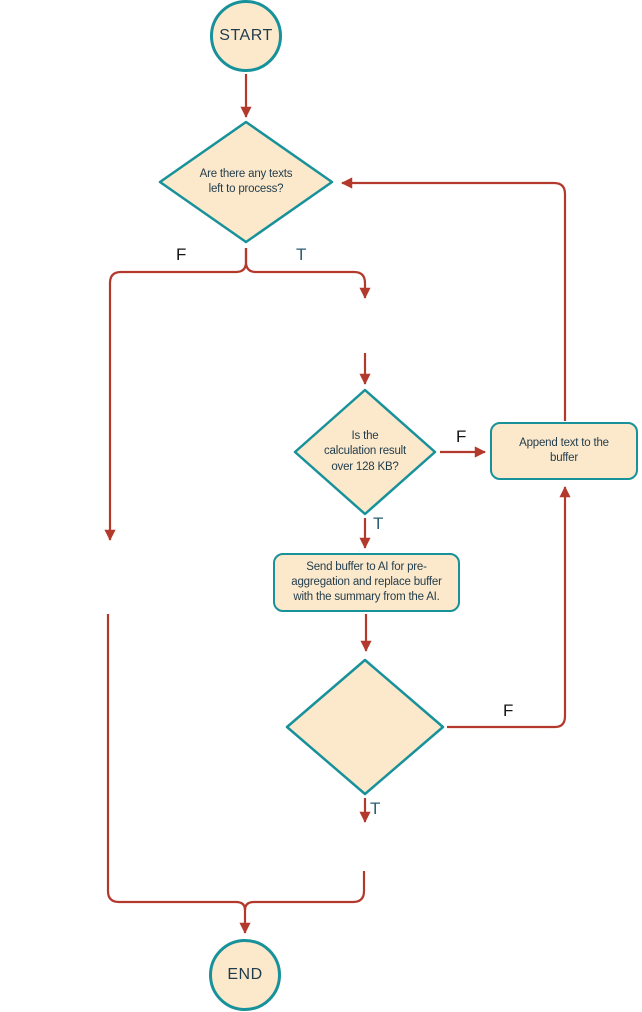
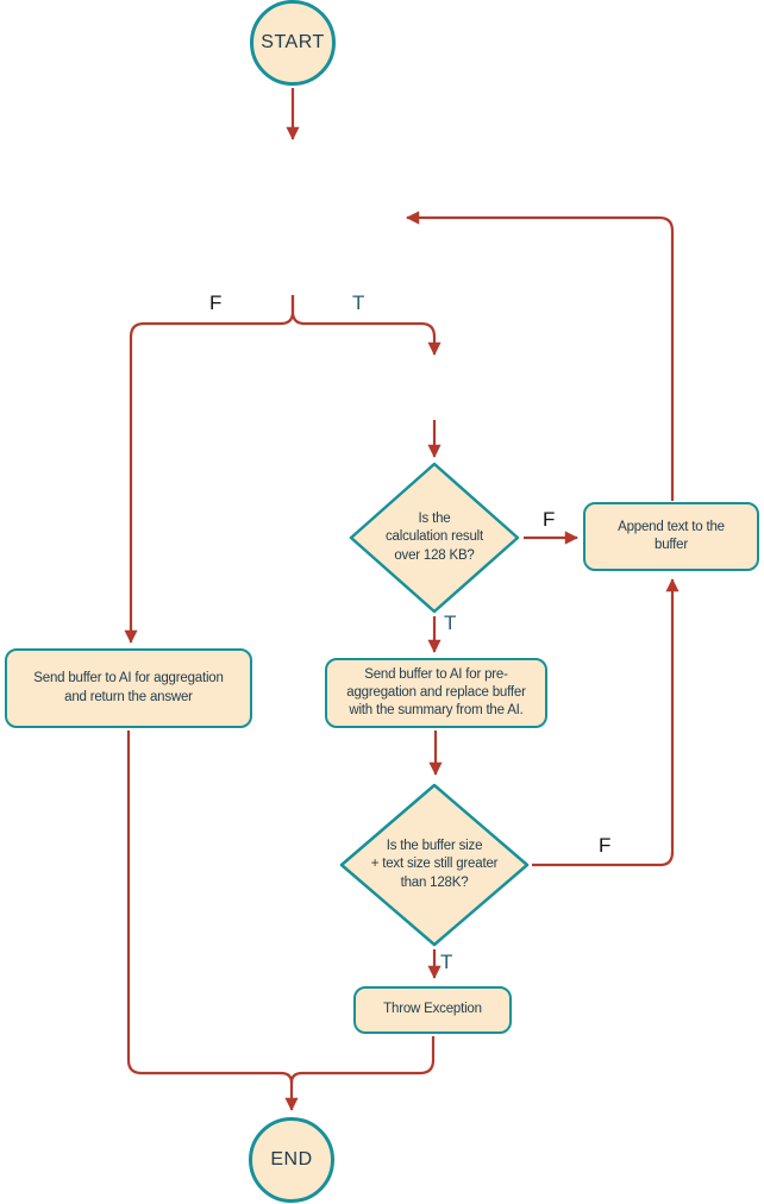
  START
- Are there any texts
- left to process?
  Is the
  calculation result
  over 128 KB?
  Append text to the
  buffer
  Send buffer to AI for pre-
  aggregation and replace buffer
  with the summary from the AI.
+ Is the buffer size
+ + text size still greater
+ than 128K?
+ Send buffer to AI for aggregation
+ and return the answer
+ Throw Exception
  END
  F
  T
  F
  T
  F
  T
